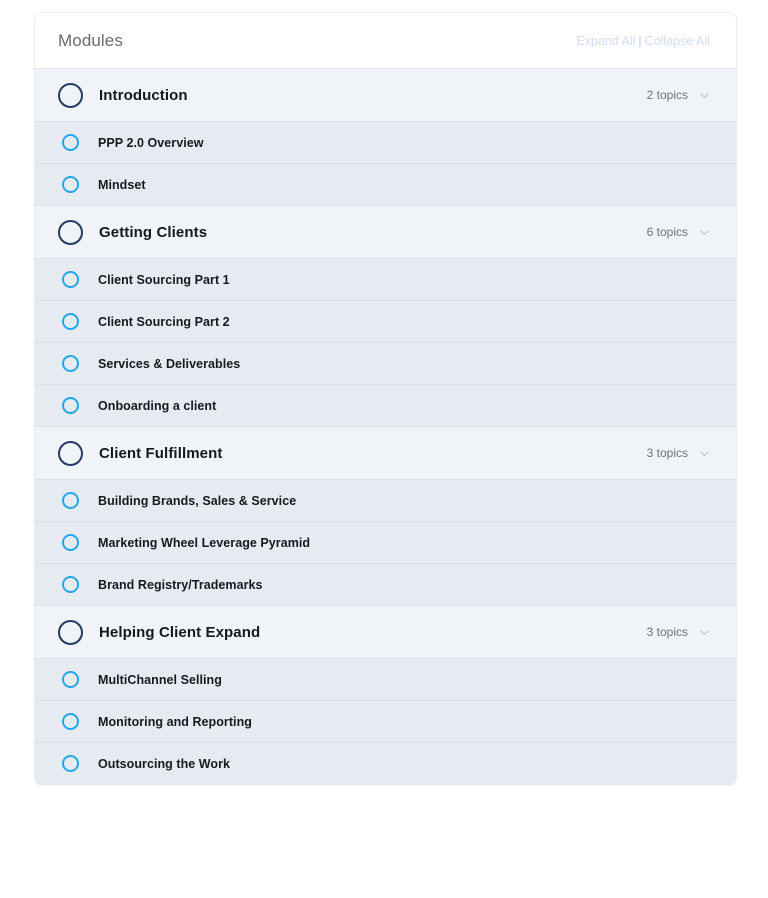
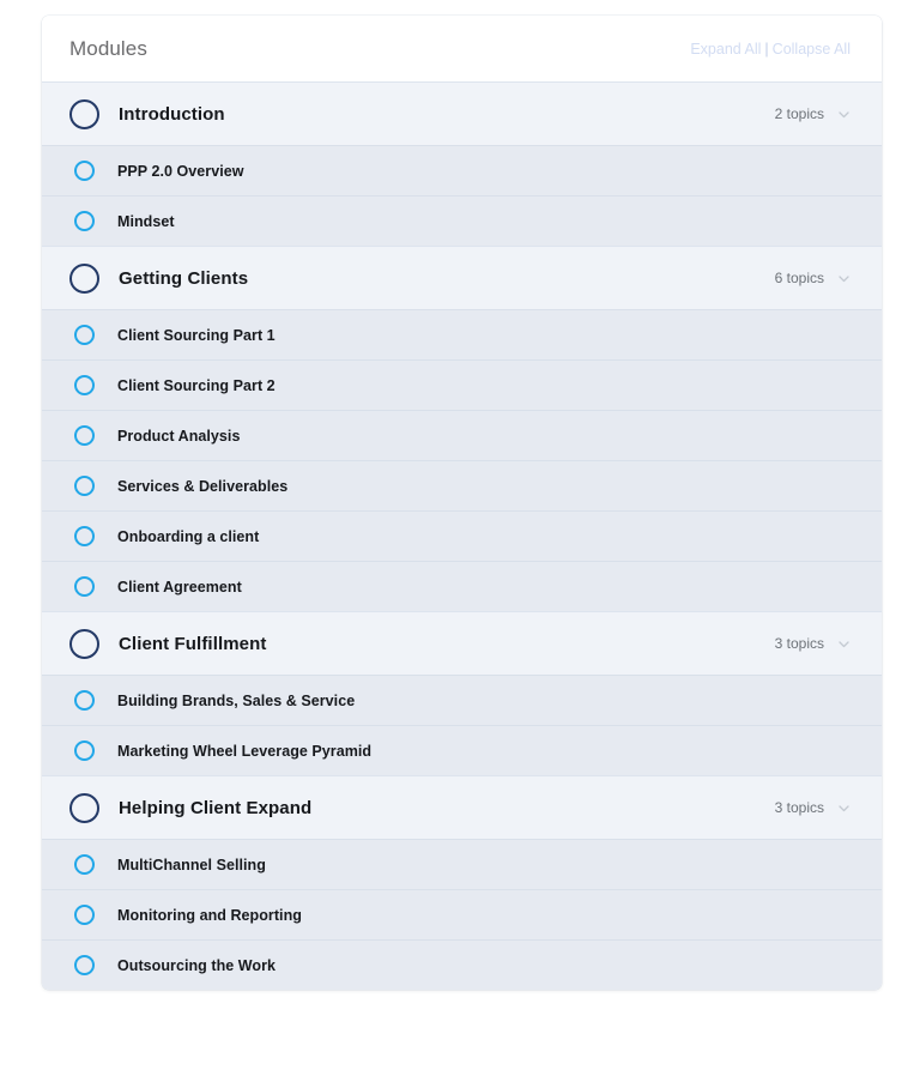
  Modules
  Expand All
  |
  Collapse All
  Introduction
  2 topics
  PPP 2.0 Overview
  Mindset
  Getting Clients
  6 topics
  Client Sourcing Part 1
  Client Sourcing Part 2
+ Product Analysis
  Services & Deliverables
  Onboarding a client
+ Client Agreement
  Client Fulfillment
  3 topics
  Building Brands, Sales & Service
  Marketing Wheel Leverage Pyramid
- Brand Registry/Trademarks
  Helping Client Expand
  3 topics
  MultiChannel Selling
  Monitoring and Reporting
  Outsourcing the Work
